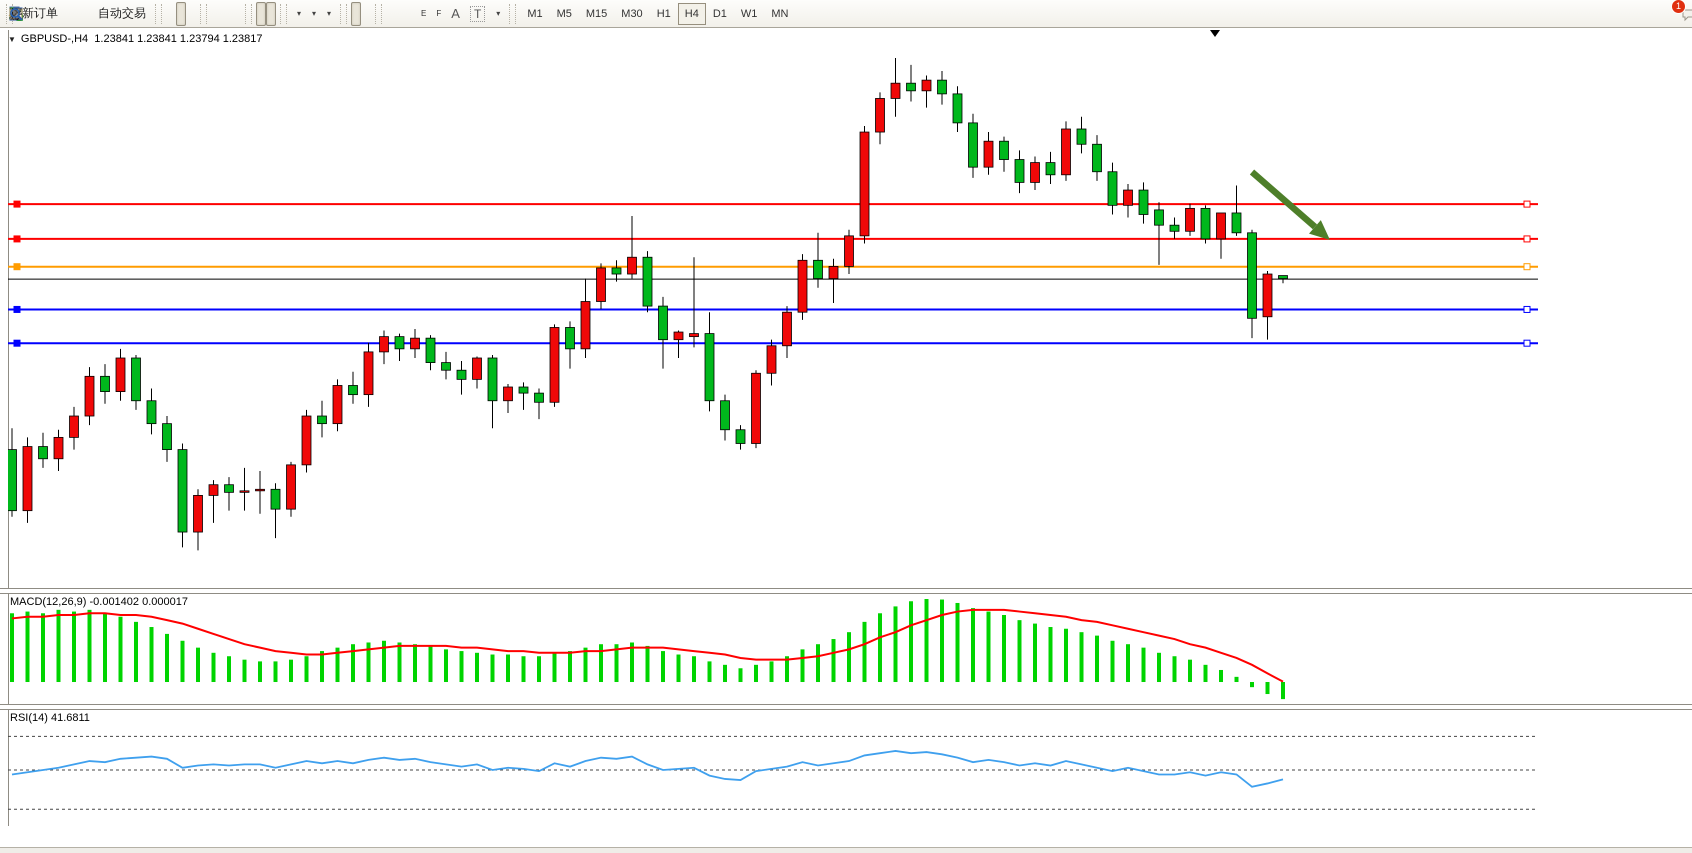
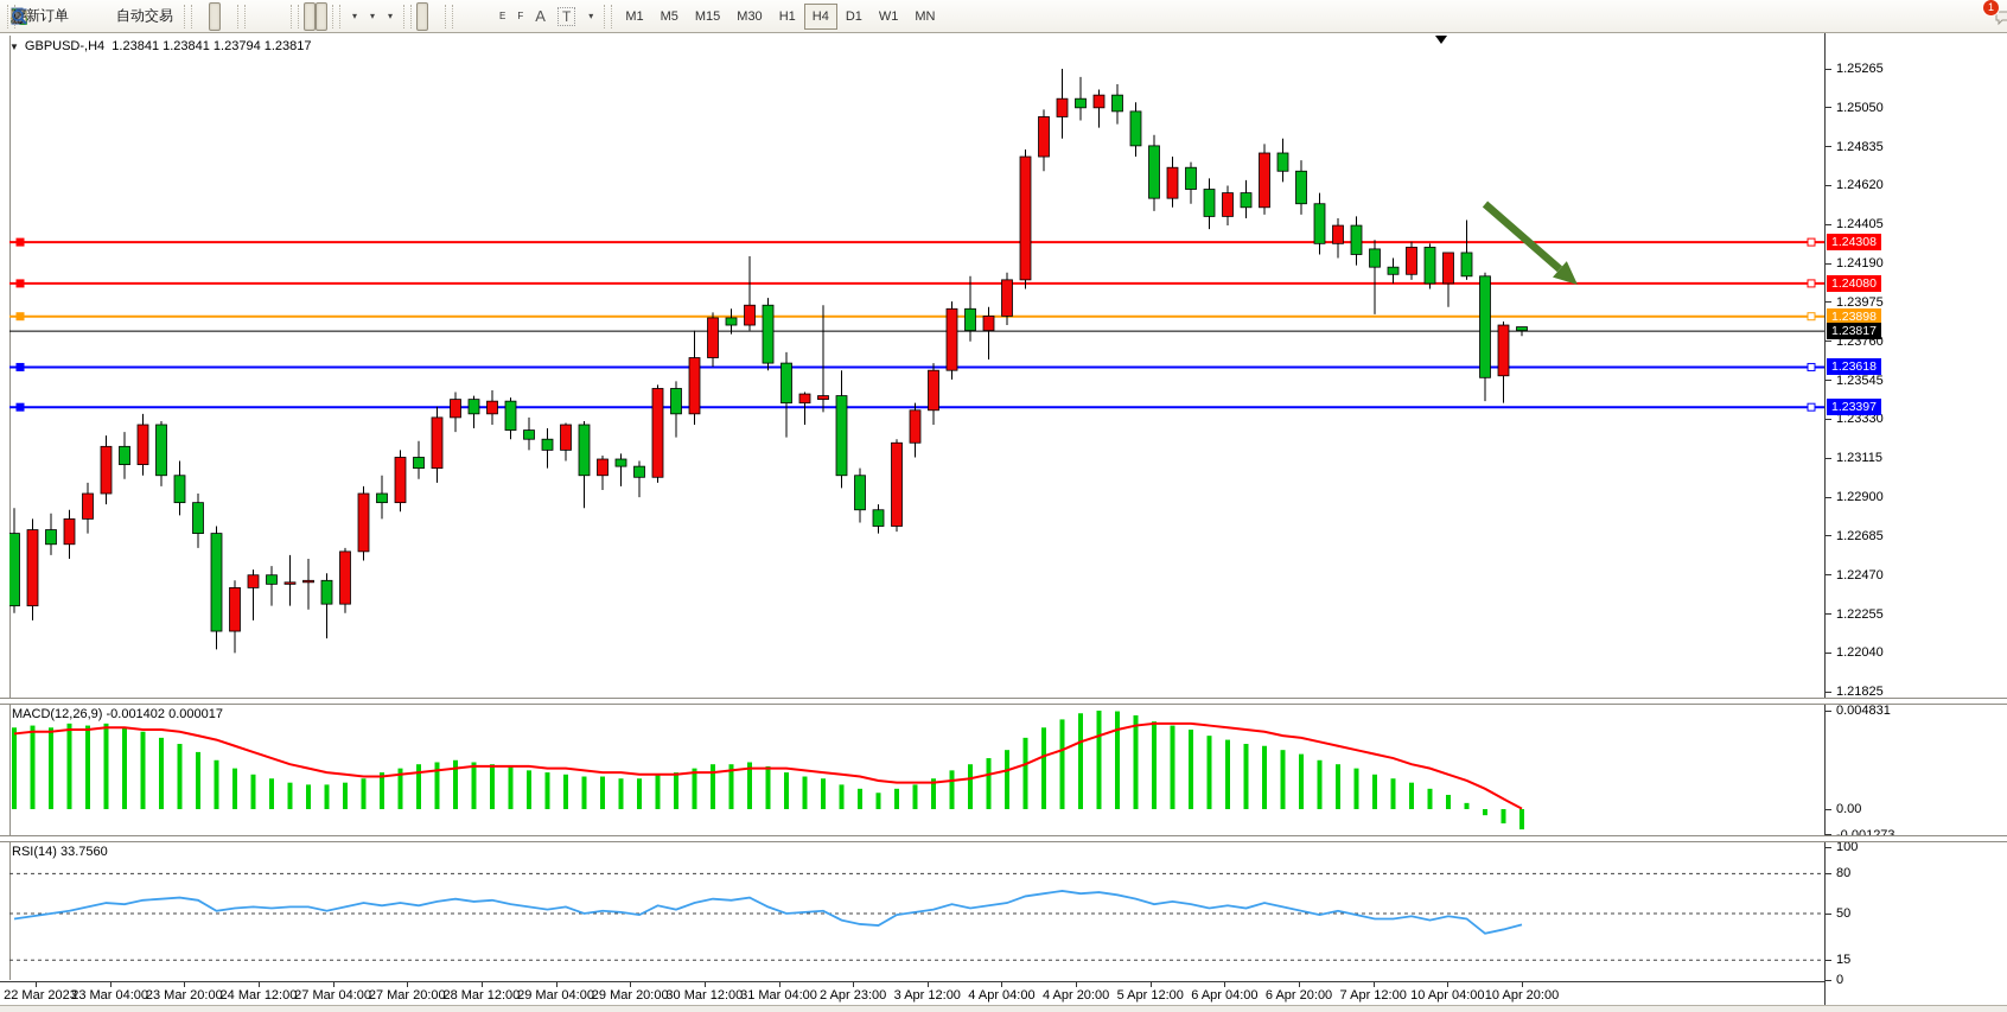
  新订单
  自动交易
  ▾
  ▾
  ▾
  E
  F
  A
  T
  ▾
  M1
  M5
  M15
  M30
  H1
  H4
  D1
  W1
  MN
  1
  ▼ GBPUSD-,H4 1.23841 1.23841 1.23794 1.23817
  MACD(12,26,9) -0.001402 0.000017
- RSI(14) 41.6811
+ RSI(14) 33.7560
+ 1.25265
+ 1.25050
+ 1.24835
+ 1.24620
+ 1.24405
+ 1.24190
+ 1.23975
+ 1.23760
+ 1.23545
+ 1.23330
+ 1.23115
+ 1.22900
+ 1.22685
+ 1.22470
+ 1.22255
+ 1.22040
+ 1.21825
+ 1.24308
+ 1.24080
+ 1.23898
+ 1.23817
+ 1.23618
+ 1.23397
+ 0.004831
+ 0.00
+ 100
+ 80
+ 50
+ 15
+ 0
+ 22 Mar 2023
+ 23 Mar 04:00
+ 23 Mar 20:00
+ 24 Mar 12:00
+ 27 Mar 04:00
+ 27 Mar 20:00
+ 28 Mar 12:00
+ 29 Mar 04:00
+ 29 Mar 20:00
+ 30 Mar 12:00
+ 31 Mar 04:00
+ 2 Apr 23:00
+ 3 Apr 12:00
+ 4 Apr 04:00
+ 4 Apr 20:00
+ 5 Apr 12:00
+ 6 Apr 04:00
+ 6 Apr 20:00
+ 7 Apr 12:00
+ 10 Apr 04:00
+ 10 Apr 20:00
